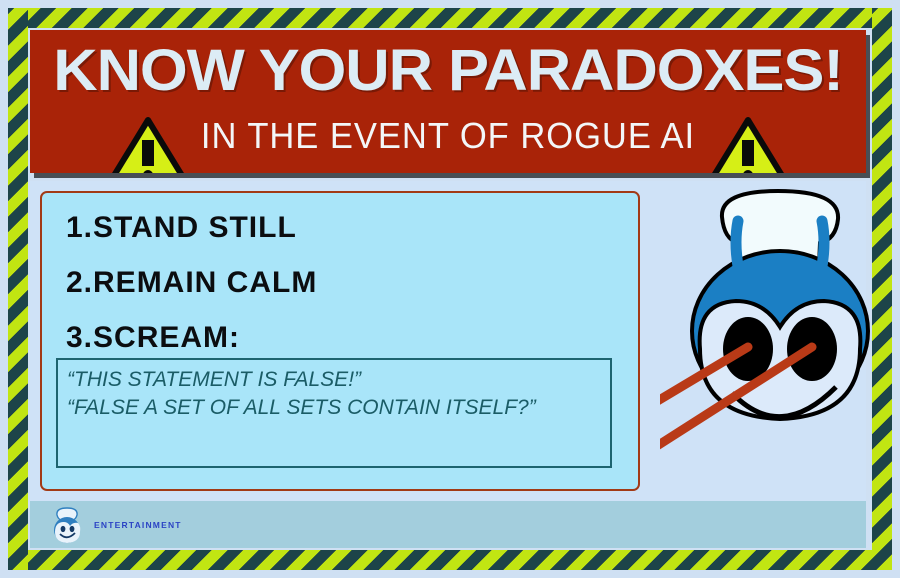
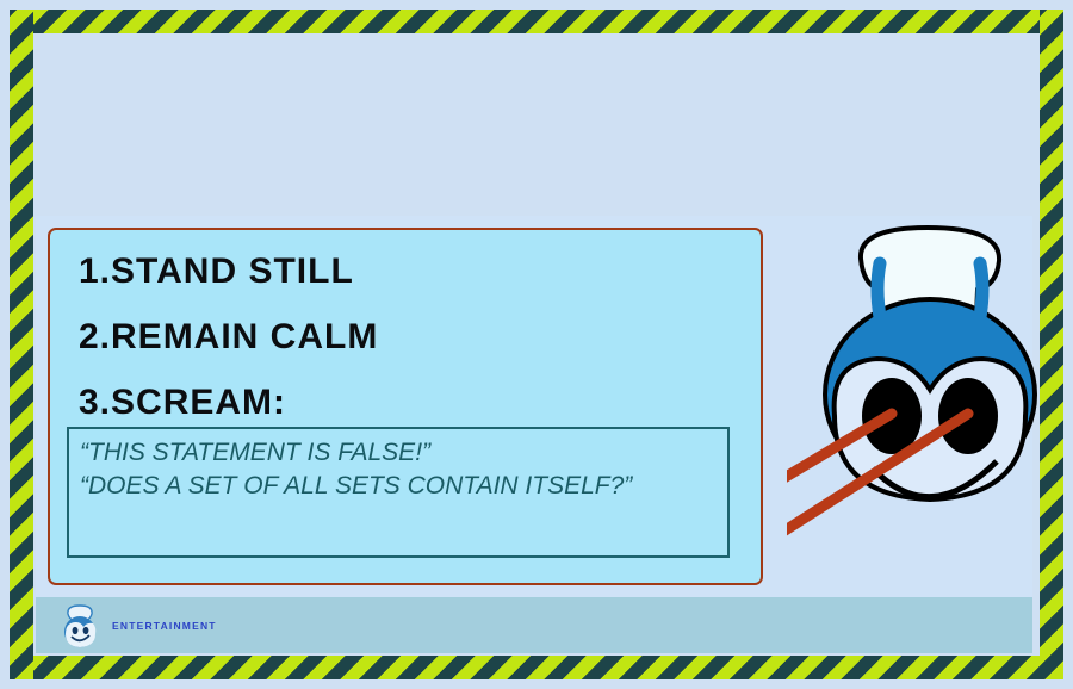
- KNOW YOUR PARADOXES!
- IN THE EVENT OF ROGUE AI
  1.STAND STILL
  2.REMAIN CALM
  3.SCREAM:
  “THIS STATEMENT IS FALSE!”
- “FALSE A SET OF ALL SETS CONTAIN ITSELF?”
+ “DOES A SET OF ALL SETS CONTAIN ITSELF?”
  ENTERTAINMENT
